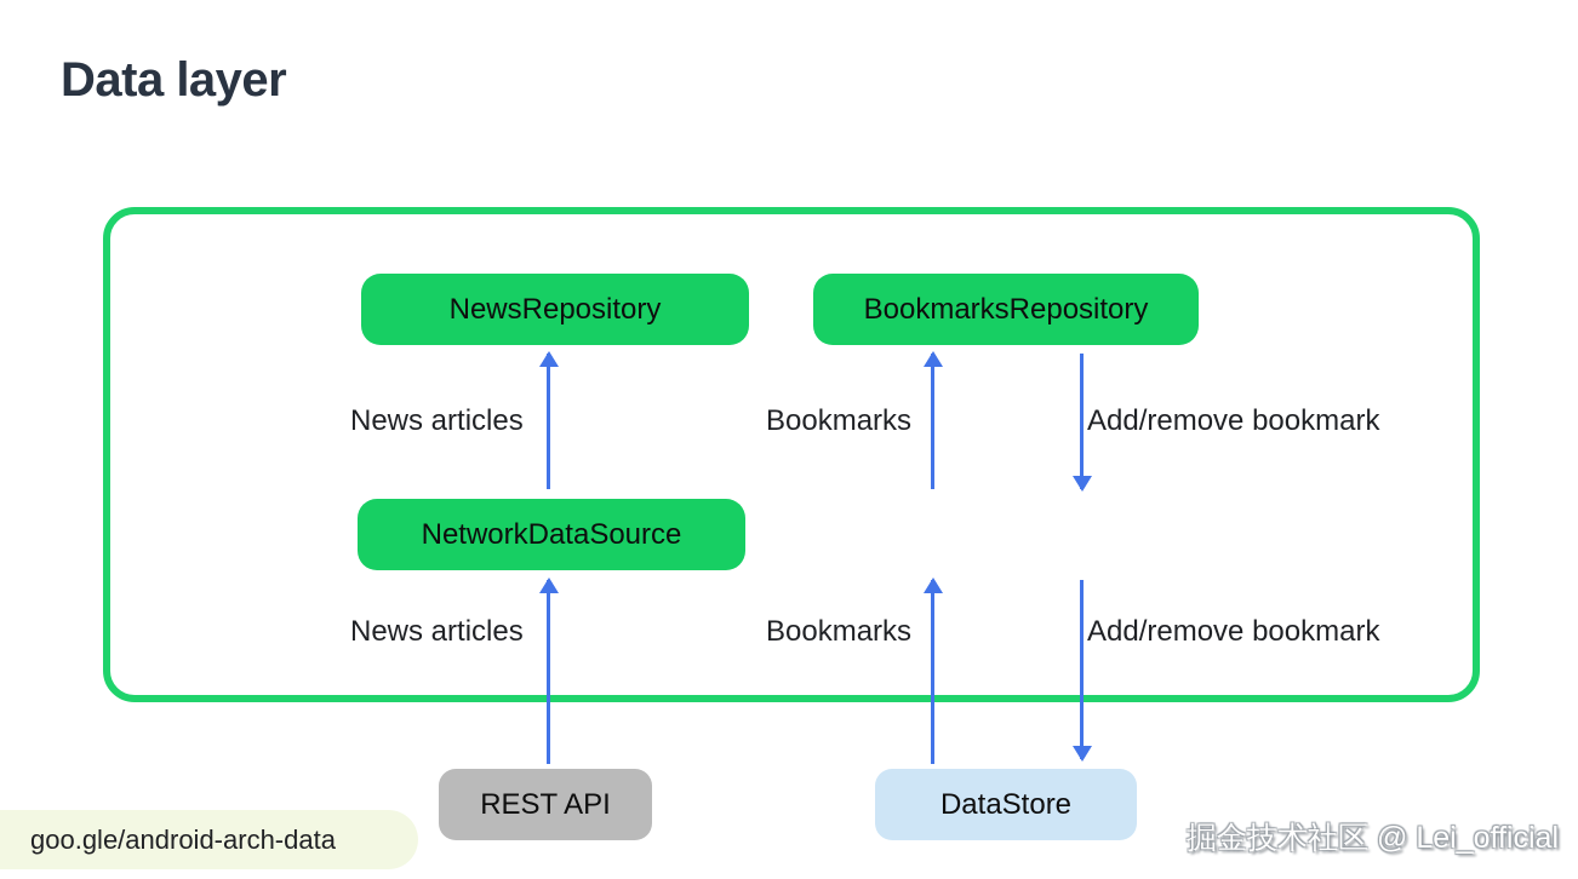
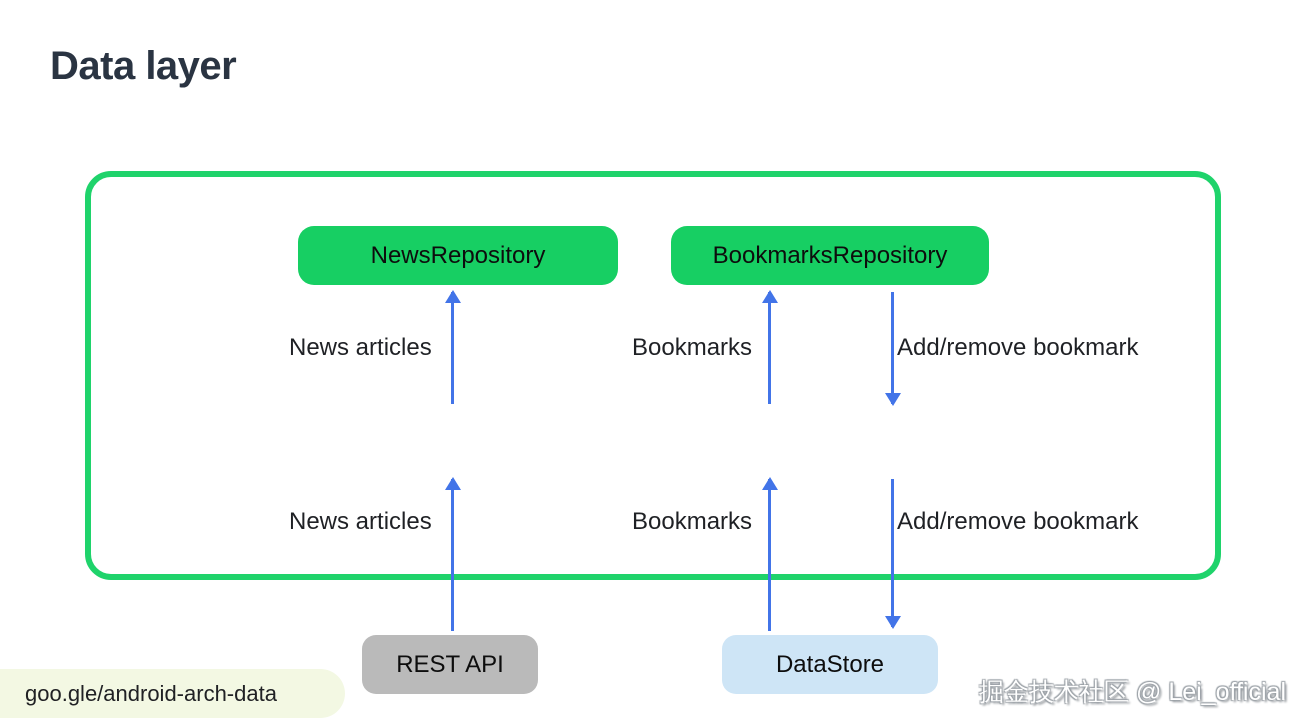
  Data layer
  NewsRepository
  BookmarksRepository
- NetworkDataSource
  REST API
  DataStore
  News articles
  Bookmarks
  Add/remove bookmark
  News articles
  Bookmarks
  Add/remove bookmark
  goo.gle/android-arch-data
  掘金技术社区 @ Lei_official
